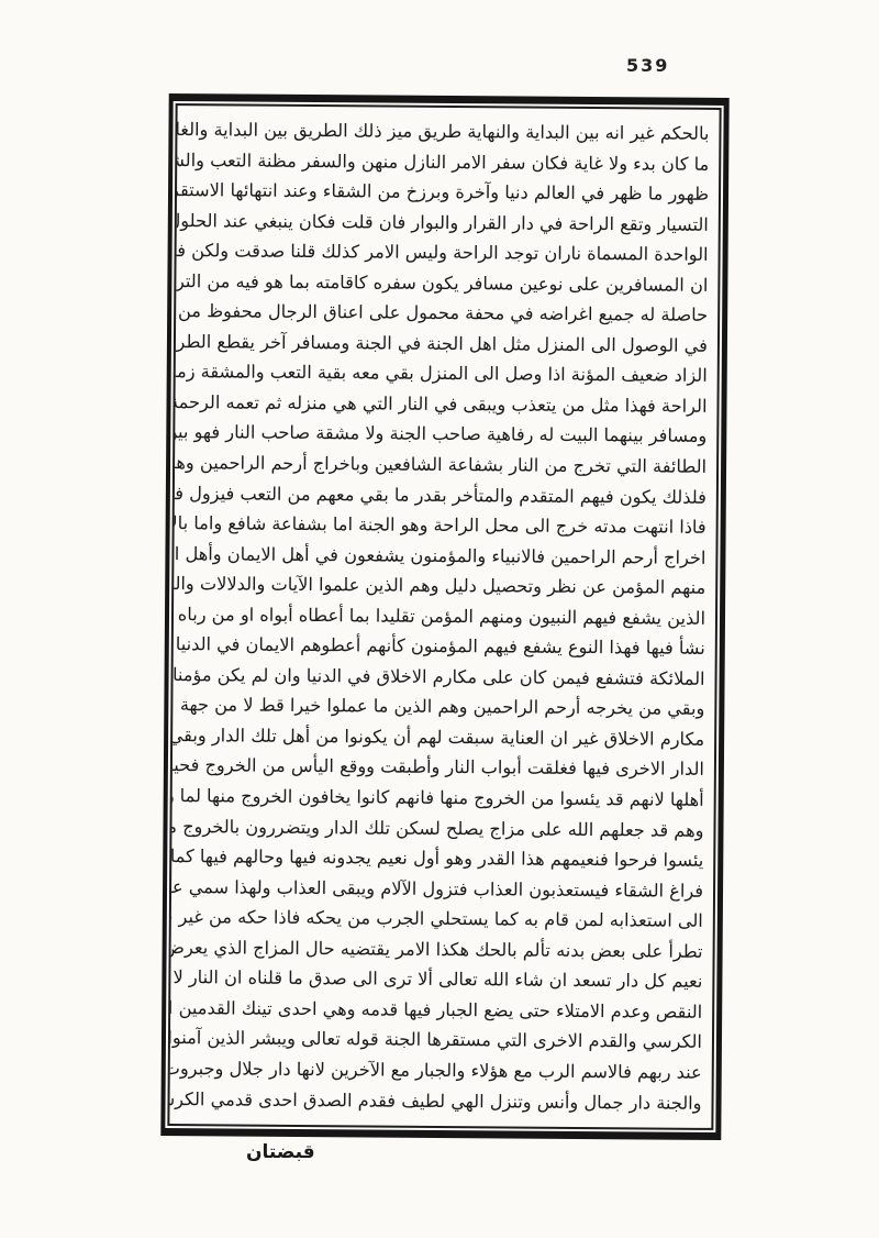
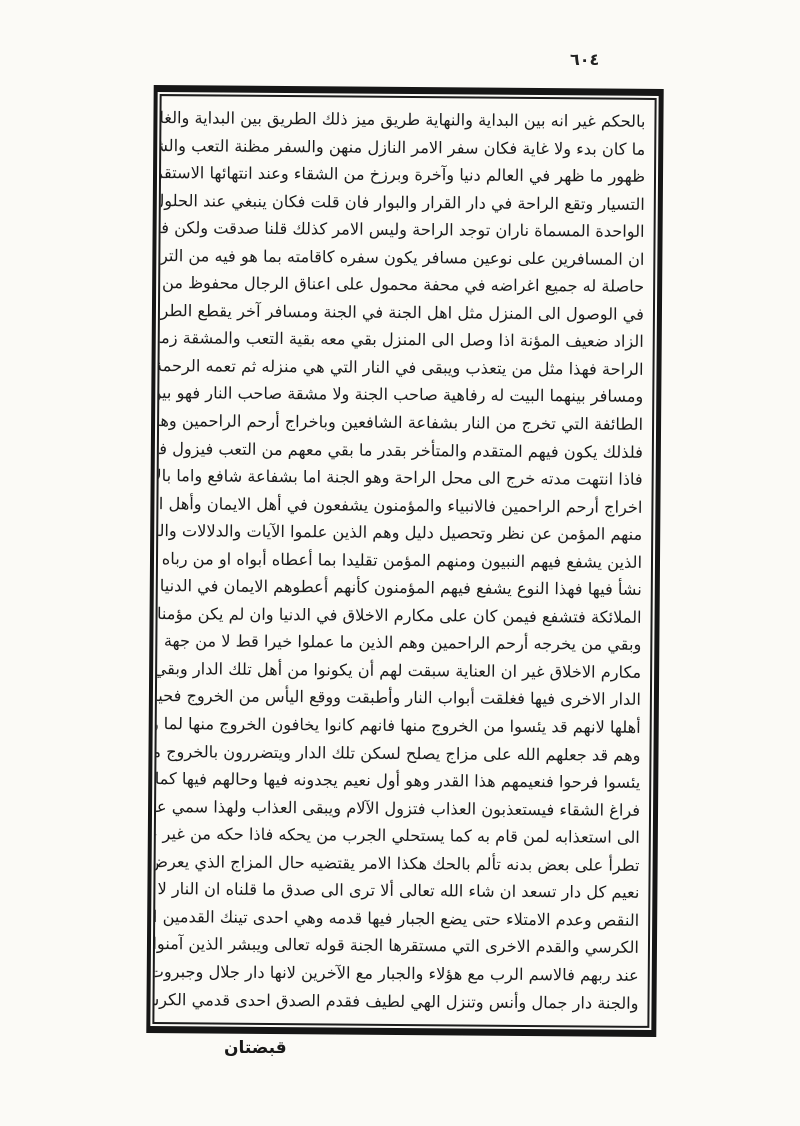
- 539
+ ٦٠٤
  بالحكم غير انه بين البداية والنهاية طريق ميز ذلك الطريق بين البداية والغا
  ما كان بدء ولا غاية فكان سفر الامر النازل منهن والسفر مظنة التعب والش
  ظهور ما ظهر في العالم دنيا وآخرة وبرزخ من الشقاء وعند انتهائها الاستق
  التسيار وتقع الراحة في دار القرار والبوار فان قلت فكان ينبغي عند الحلو
  الواحدة المسماة ناران توجد الراحة وليس الامر كذلك قلنا صدقت ولكن ف
  ان المسافرين على نوعين مسافر يكون سفره كاقامته بما هو فيه من التر
  حاصلة له جميع اغراضه في محفة محمول على اعناق الرجال محفوظ من
  في الوصول الى المنزل مثل اهل الجنة في الجنة ومسافر آخر يقطع الطر
  الزاد ضعيف المؤنة اذا وصل الى المنزل بقي معه بقية التعب والمشقة زم
  الراحة فهذا مثل من يتعذب ويبقى في النار التي هي منزله ثم تعمه الرحم
  ومسافر بينهما البيت له رفاهية صاحب الجنة ولا مشقة صاحب النار فهو بي
  الطائفة التي تخرج من النار بشفاعة الشافعين وباخراج أرحم الراحمين وه
  فلذلك يكون فيهم المتقدم والمتأخر بقدر ما بقي معهم من التعب فيزول ف
  فاذا انتهت مدته خرج الى محل الراحة وهو الجنة اما بشفاعة شافع واما بال
  اخراج أرحم الراحمين فالانبياء والمؤمنون يشفعون في أهل الايمان وأهل ا
  منهم المؤمن عن نظر وتحصيل دليل وهم الذين علموا الآيات والدلالات وال
  الذين يشفع فيهم النبيون ومنهم المؤمن تقليدا بما أعطاه أبواه او من رباه
  نشأ فيها فهذا النوع يشفع فيهم المؤمنون كأنهم أعطوهم الايمان في الدنيا
  الملائكة فتشفع فيمن كان على مكارم الاخلاق في الدنيا وان لم يكن مؤمنا
  وبقي من يخرجه أرحم الراحمين وهم الذين ما عملوا خيرا قط لا من جهة ا
  مكارم الاخلاق غير ان العناية سبقت لهم أن يكونوا من أهل تلك الدار وبقي
  الدار الاخرى فيها فغلقت أبواب النار وأطبقت ووقع اليأس من الخروج فحي
  أهلها لانهم قد يئسوا من الخروج منها فانهم كانوا يخافون الخروج منها لما
  وهم قد جعلهم الله على مزاج يصلح لسكن تلك الدار ويتضررون بالخروج م
  يئسوا فرحوا فنعيمهم هذا القدر وهو أول نعيم يجدونه فيها وحالهم فيها كما
  فراغ الشقاء فيستعذبون العذاب فتزول الآلام ويبقى العذاب ولهذا سمي ع
  الى استعذابه لمن قام به كما يستحلي الجرب من يحكه فاذا حكه من غير
  تطرأ على بعض بدنه تألم بالحك هكذا الامر يقتضيه حال المزاج الذي يعرض
  نعيم كل دار تسعد ان شاء الله تعالى ألا ترى الى صدق ما قلناه ان النار لا
  النقص وعدم الامتلاء حتى يضع الجبار فيها قدمه وهي احدى تينك القدمين ا
  الكرسي والقدم الاخرى التي مستقرها الجنة قوله تعالى ويبشر الذين آمنوا
  عند ربهم فالاسم الرب مع هؤلاء والجبار مع الآخرين لانها دار جلال وجبروت
  والجنة دار جمال وأنس وتنزل الهي لطيف فقدم الصدق احدى قدمي الكر
  قبضتان
